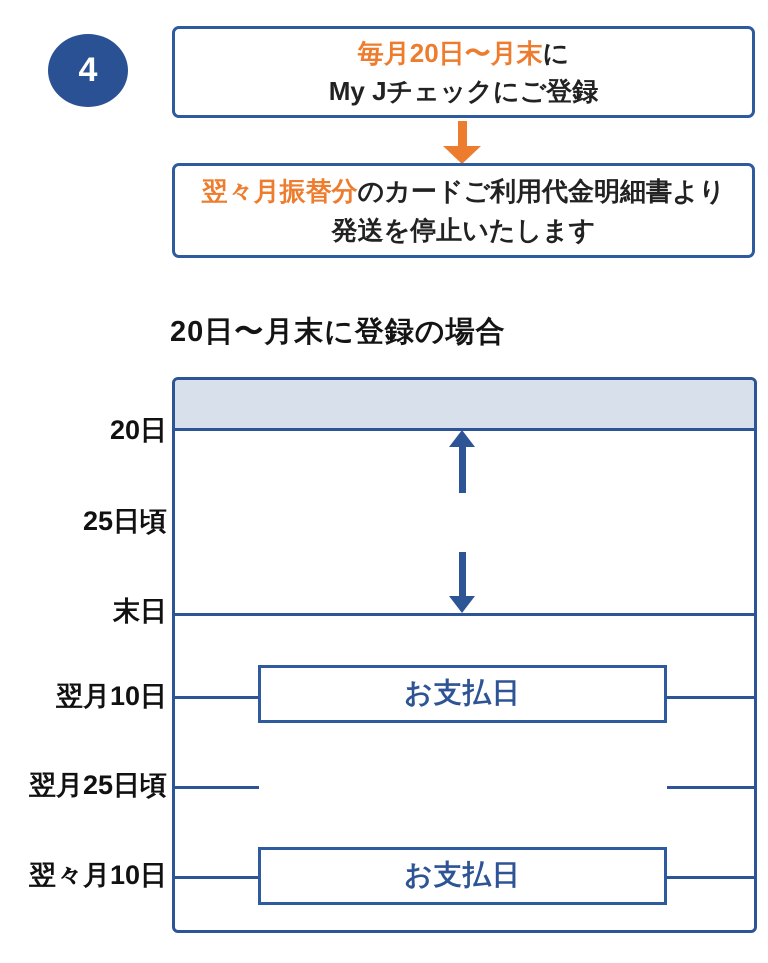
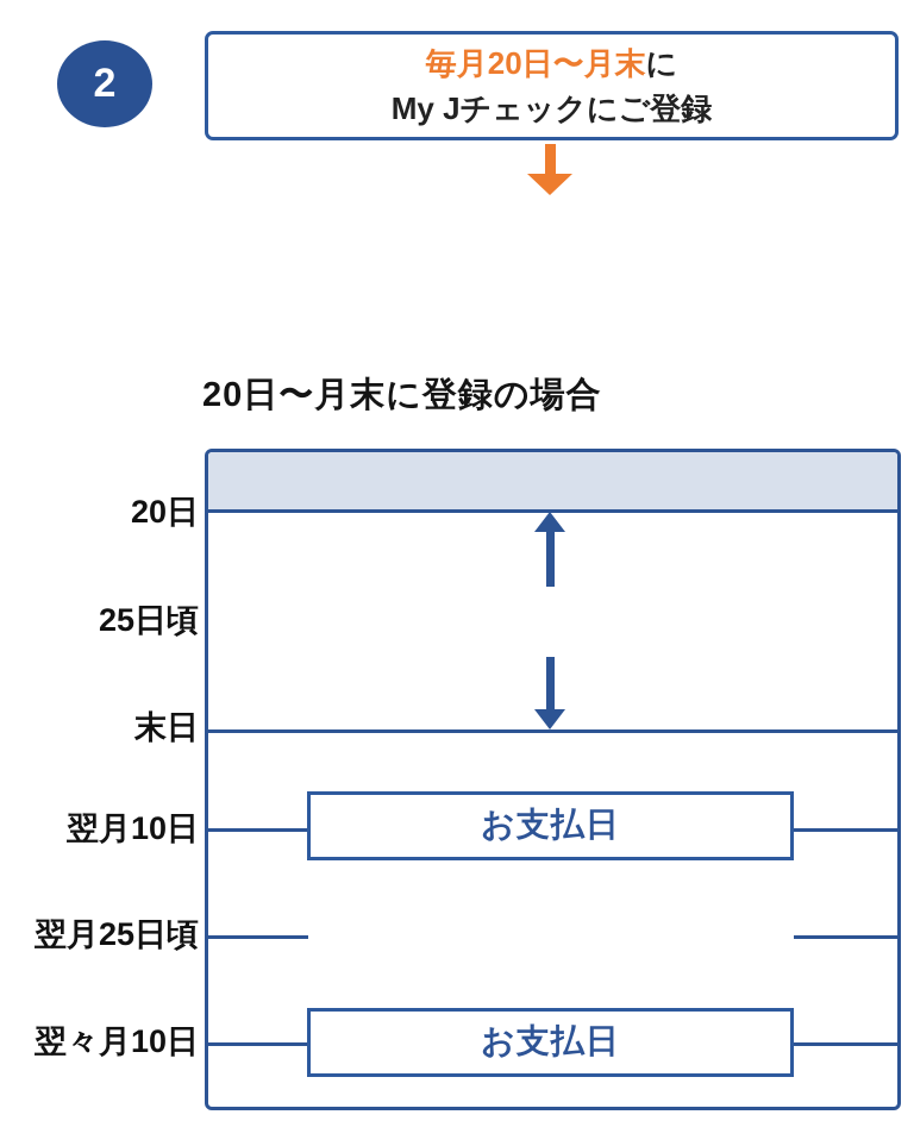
- 4
+ 2
  毎月20日〜月末に
  My Jチェックにご登録
- 翌々月振替分のカードご利用代金明細書より
- 発送を停止いたします
  20日〜月末に登録の場合
  お支払日
  お支払日
  20日
  25日頃
  末日
  翌月10日
  翌月25日頃
  翌々月10日
